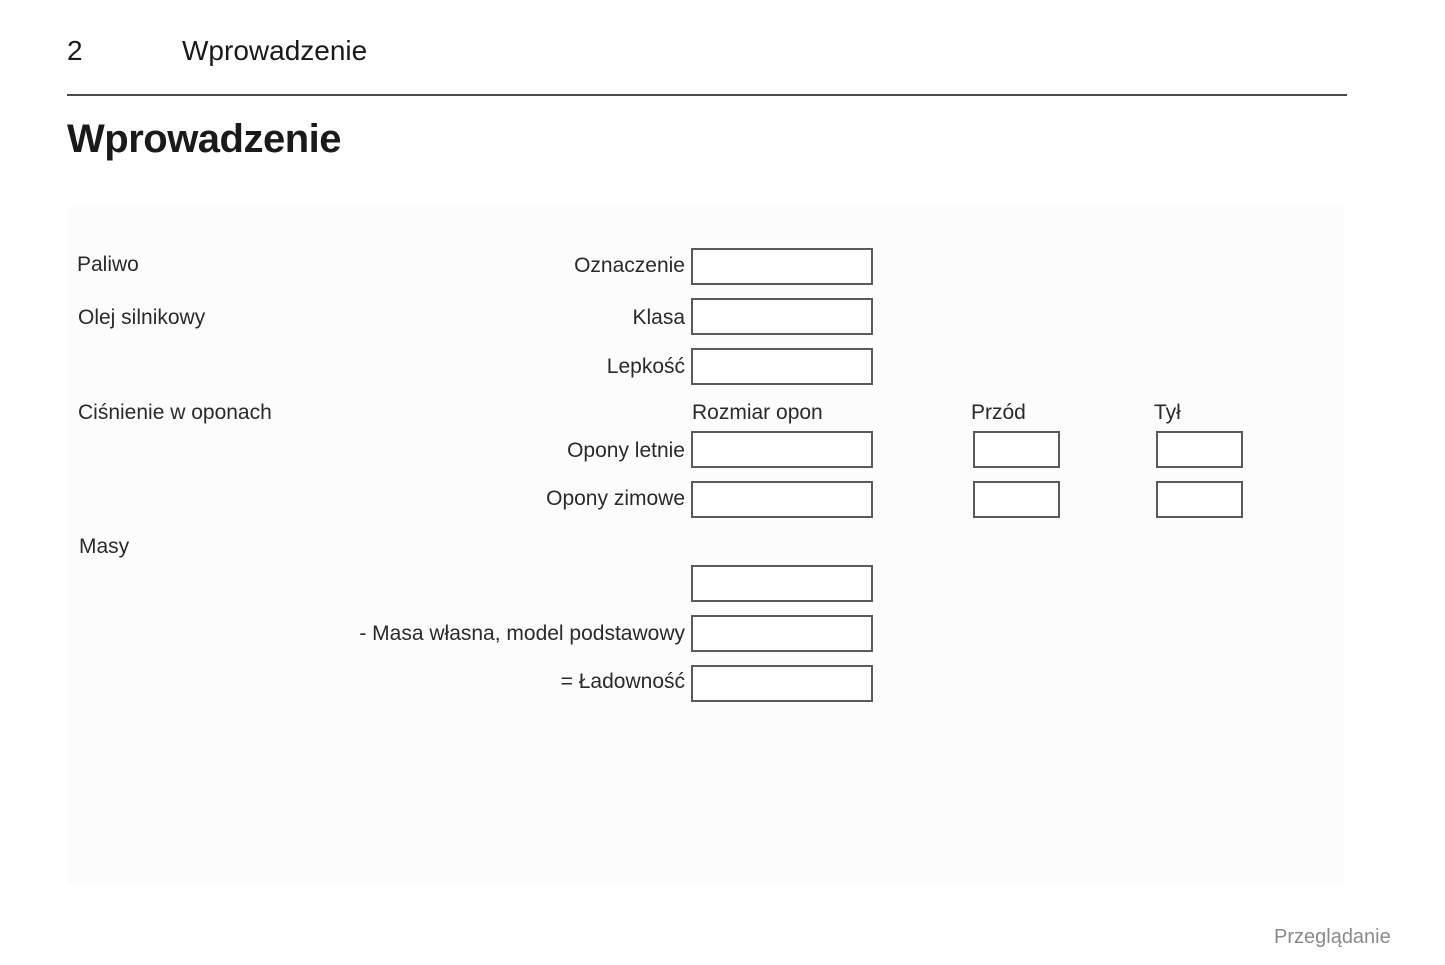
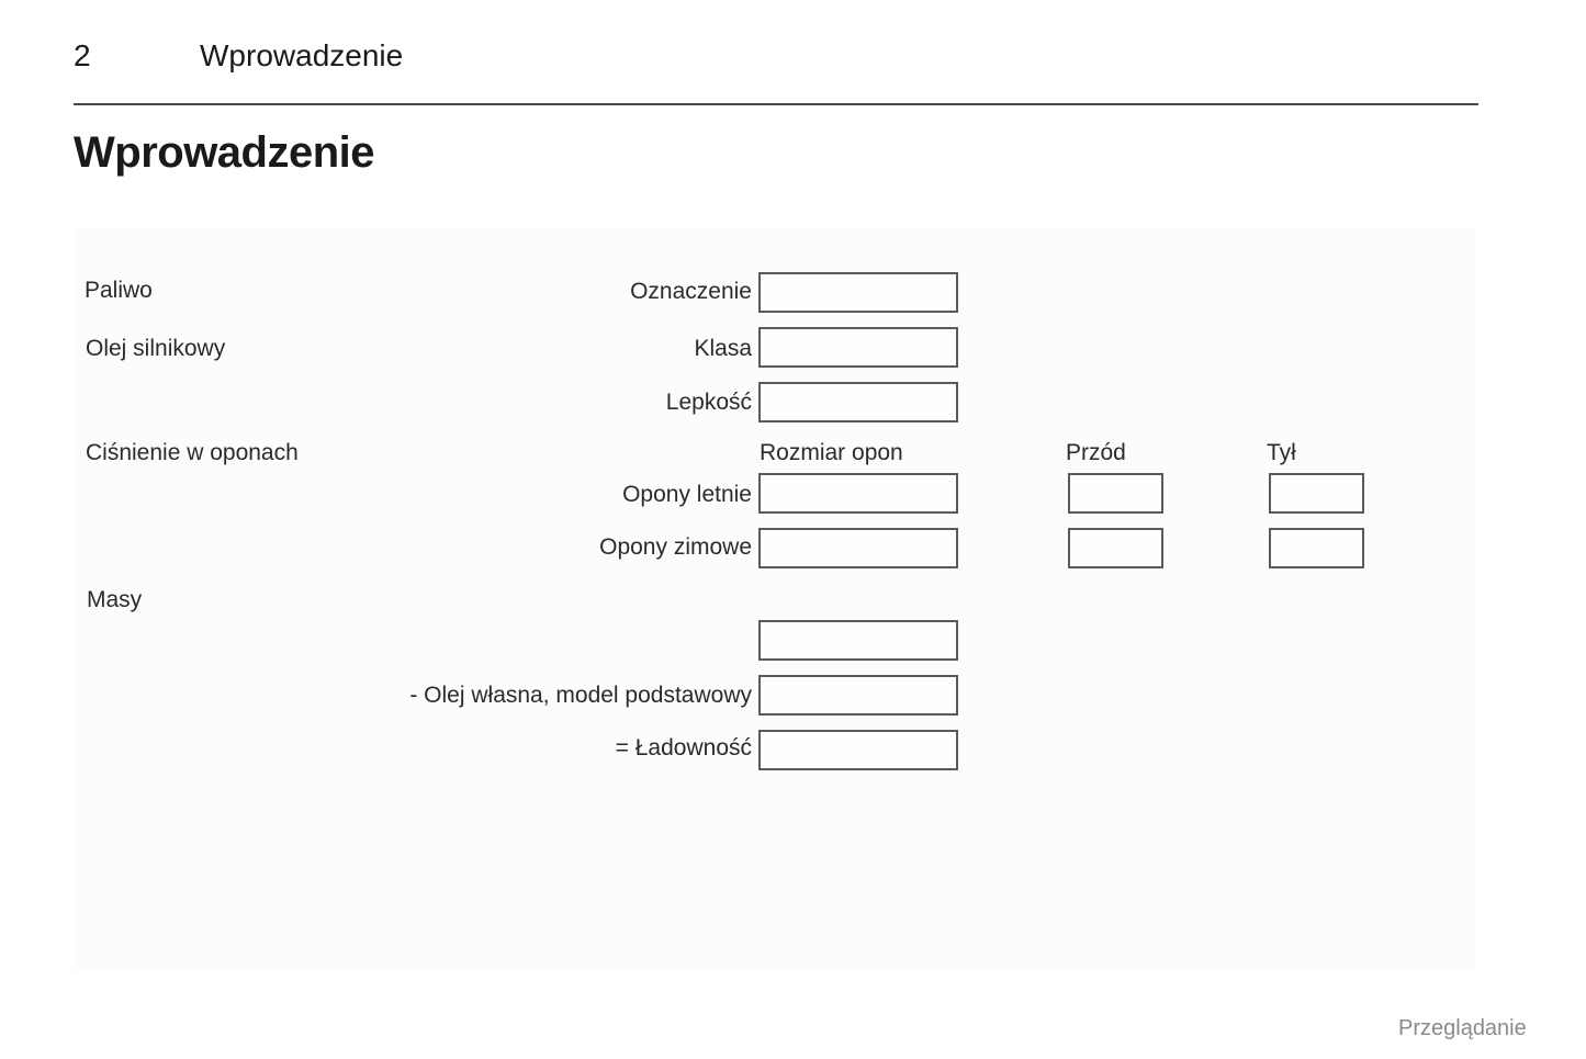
  2
  Wprowadzenie
  Wprowadzenie
  Paliwo
  Oznaczenie
  Olej silnikowy
  Klasa
  Lepkość
  Ciśnienie w oponach
  Rozmiar opon
  Przód
  Tył
  Opony letnie
  Opony zimowe
  Masy
- - Masa własna, model podstawowy
+ - Olej własna, model podstawowy
  = Ładowność
  Przeglądanie
